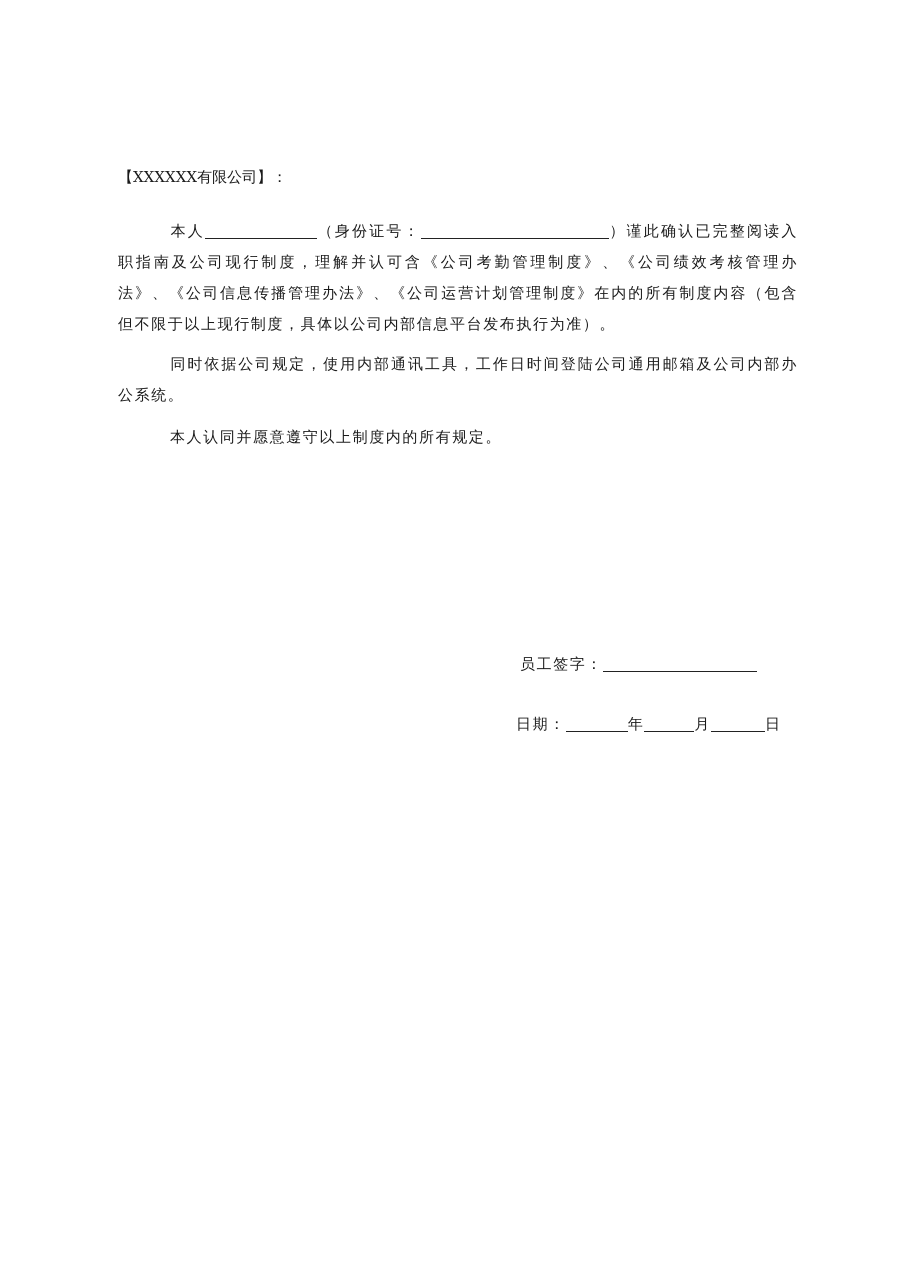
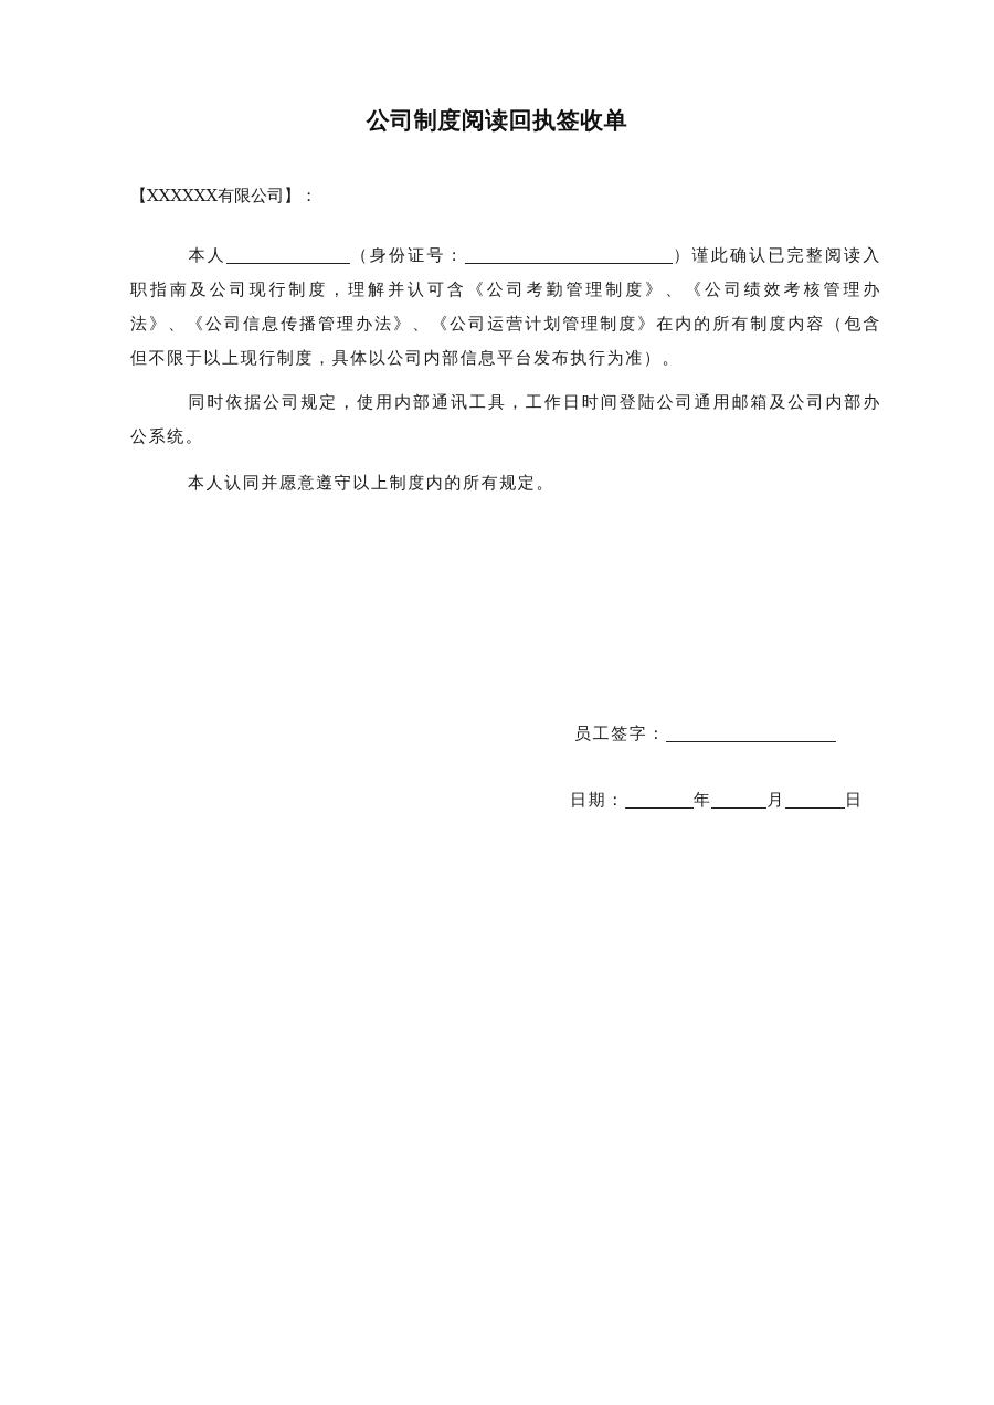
+ 公司制度阅读回执签收单
  【XXXXXX有限公司】：
  本人 （身份证号： ）谨此确认已完整阅读入职指南及公司现行制度，理解并认可含《公司考勤管理制度》、《公司绩效考核管理办法》、《公司信息传播管理办法》、《公司运营计划管理制度》在内的所有制度内容（包含但不限于以上现行制度，具体以公司内部信息平台发布执行为准）。
  同时依据公司规定，使用内部通讯工具，工作日时间登陆公司通用邮箱及公司内部办公系统。
  本人认同并愿意遵守以上制度内的所有规定。
  员工签字：
  日期： 年 月 日
